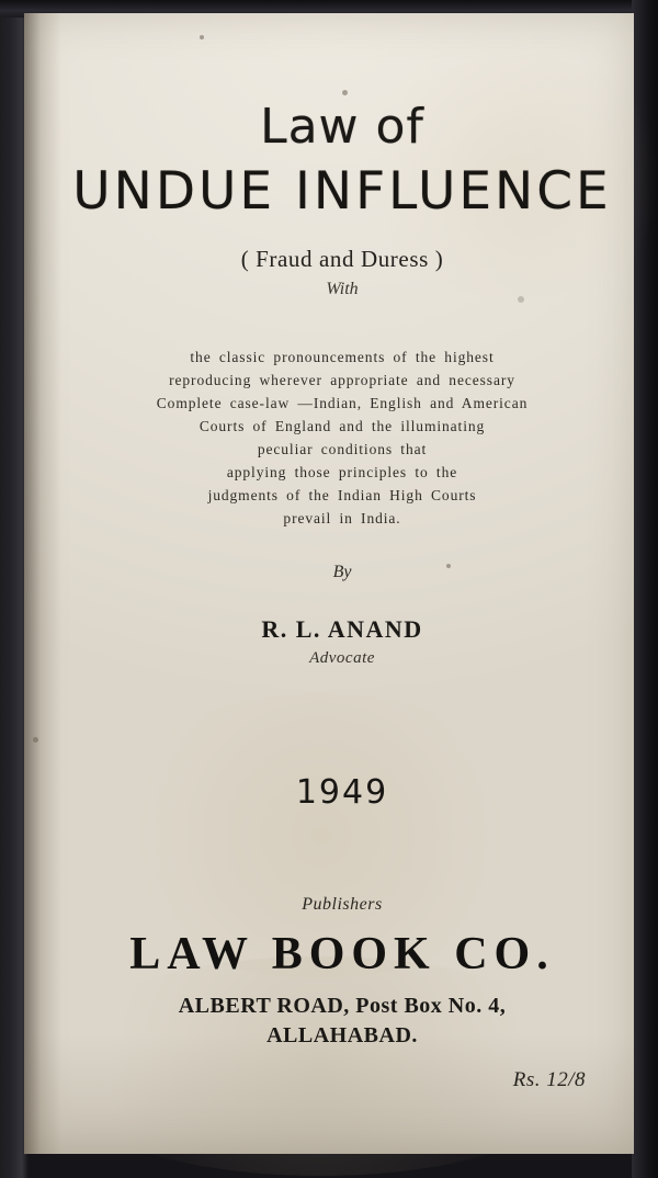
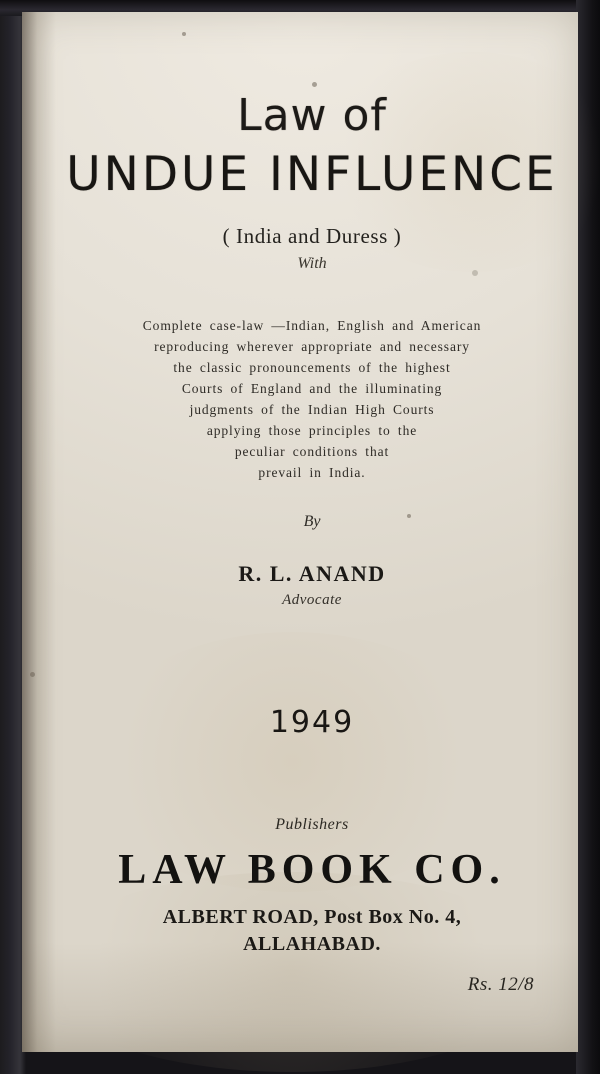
  Law of
  UNDUE INFLUENCE
- ( Fraud and Duress )
+ ( India and Duress )
  With
- the classic pronouncements of the highest
+ Complete case-law —Indian, English and American
  reproducing wherever appropriate and necessary
- Complete case-law —Indian, English and American
+ the classic pronouncements of the highest
  Courts of England and the illuminating
- peculiar conditions that
+ judgments of the Indian High Courts
  applying those principles to the
- judgments of the Indian High Courts
+ peculiar conditions that
  prevail in India.
  By
  R. L. ANAND
  Advocate
  1949
  Publishers
  LAW BOOK CO.
  ALBERT ROAD, Post Box No. 4,
